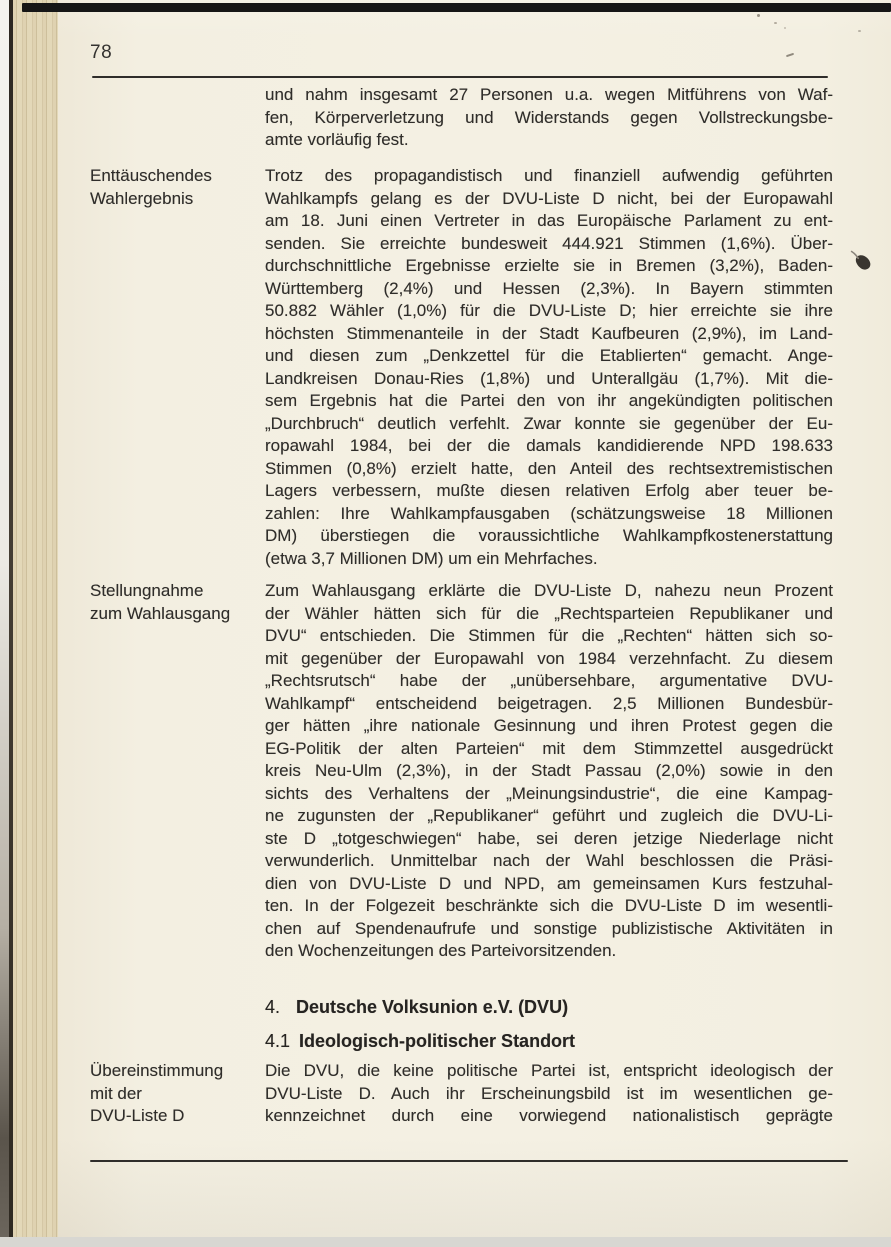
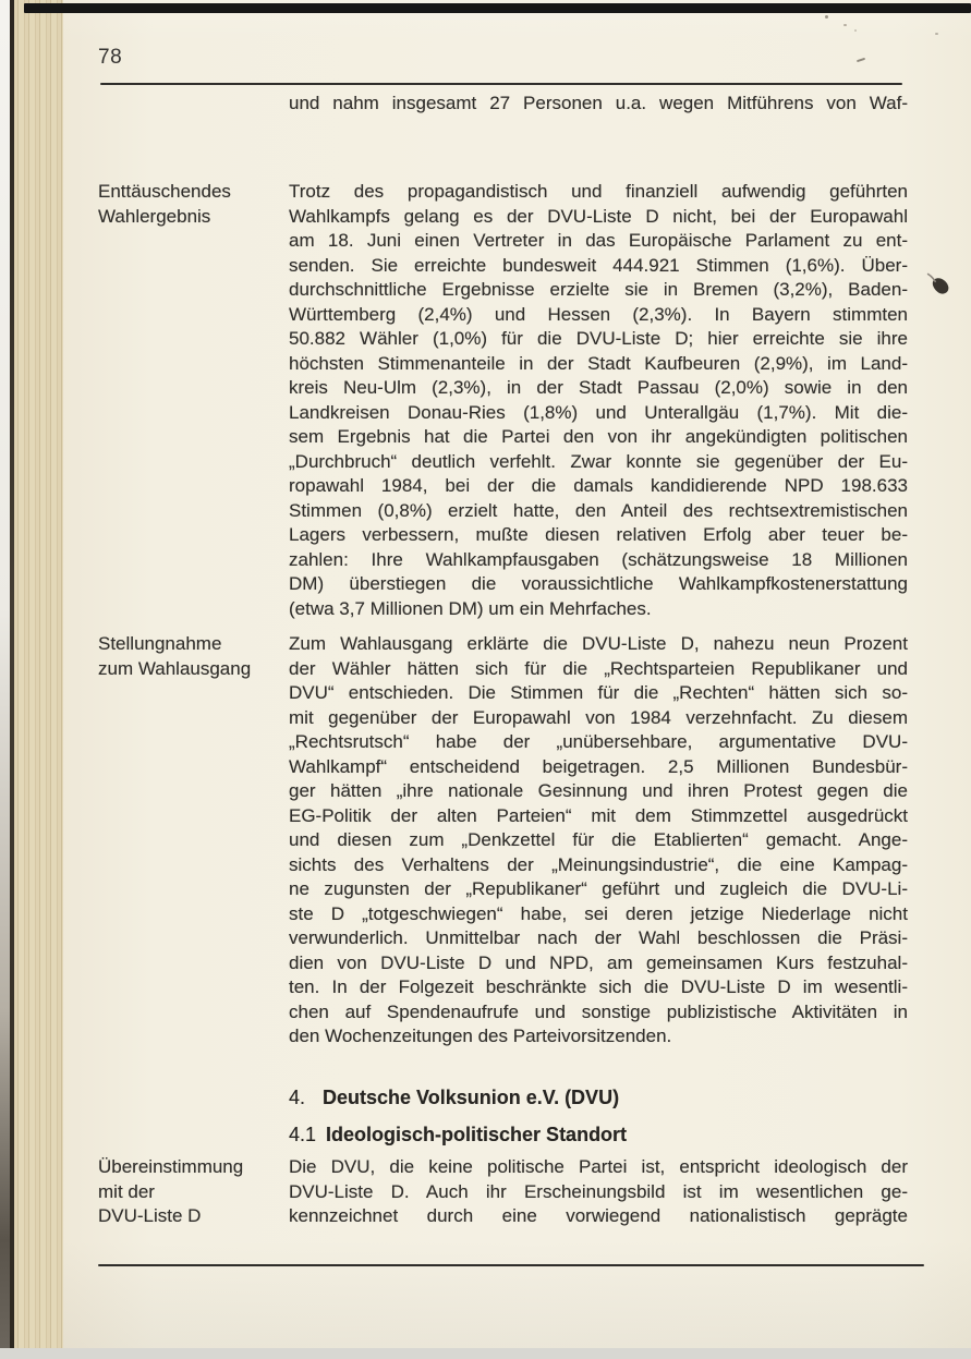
  78
  und nahm insgesamt 27 Personen u.a. wegen Mitführens von Waf-
- fen, Körperverletzung und Widerstands gegen Vollstreckungsbe-
- amte vorläufig fest.
  Enttäuschendes
  Wahlergebnis
  Trotz des propagandistisch und finanziell aufwendig geführten
  Wahlkampfs gelang es der DVU-Liste D nicht, bei der Europawahl
  am 18. Juni einen Vertreter in das Europäische Parlament zu ent-
  senden. Sie erreichte bundesweit 444.921 Stimmen (1,6%). Über-
  durchschnittliche Ergebnisse erzielte sie in Bremen (3,2%), Baden-
  Württemberg (2,4%) und Hessen (2,3%). In Bayern stimmten
  50.882 Wähler (1,0%) für die DVU-Liste D; hier erreichte sie ihre
  höchsten Stimmenanteile in der Stadt Kaufbeuren (2,9%), im Land-
- und diesen zum „Denkzettel für die Etablierten“ gemacht. Ange-
+ kreis Neu-Ulm (2,3%), in der Stadt Passau (2,0%) sowie in den
  Landkreisen Donau-Ries (1,8%) und Unterallgäu (1,7%). Mit die-
  sem Ergebnis hat die Partei den von ihr angekündigten politischen
  „Durchbruch“ deutlich verfehlt. Zwar konnte sie gegenüber der Eu-
  ropawahl 1984, bei der die damals kandidierende NPD 198.633
  Stimmen (0,8%) erzielt hatte, den Anteil des rechtsextremistischen
  Lagers verbessern, mußte diesen relativen Erfolg aber teuer be-
  zahlen: Ihre Wahlkampfausgaben (schätzungsweise 18 Millionen
  DM) überstiegen die voraussichtliche Wahlkampfkostenerstattung
  (etwa 3,7 Millionen DM) um ein Mehrfaches.
  Stellungnahme
  zum Wahlausgang
  Zum Wahlausgang erklärte die DVU-Liste D, nahezu neun Prozent
  der Wähler hätten sich für die „Rechtsparteien Republikaner und
  DVU“ entschieden. Die Stimmen für die „Rechten“ hätten sich so-
  mit gegenüber der Europawahl von 1984 verzehnfacht. Zu diesem
  „Rechtsrutsch“ habe der „unübersehbare, argumentative DVU-
  Wahlkampf“ entscheidend beigetragen. 2,5 Millionen Bundesbür-
  ger hätten „ihre nationale Gesinnung und ihren Protest gegen die
  EG-Politik der alten Parteien“ mit dem Stimmzettel ausgedrückt
- kreis Neu-Ulm (2,3%), in der Stadt Passau (2,0%) sowie in den
+ und diesen zum „Denkzettel für die Etablierten“ gemacht. Ange-
  sichts des Verhaltens der „Meinungsindustrie“, die eine Kampag-
  ne zugunsten der „Republikaner“ geführt und zugleich die DVU-Li-
  ste D „totgeschwiegen“ habe, sei deren jetzige Niederlage nicht
  verwunderlich. Unmittelbar nach der Wahl beschlossen die Präsi-
  dien von DVU-Liste D und NPD, am gemeinsamen Kurs festzuhal-
  ten. In der Folgezeit beschränkte sich die DVU-Liste D im wesentli-
  chen auf Spendenaufrufe und sonstige publizistische Aktivitäten in
  den Wochenzeitungen des Parteivorsitzenden.
  4. Deutsche Volksunion e.V. (DVU)
  4.1 Ideologisch-politischer Standort
  Übereinstimmung
  mit der
  DVU-Liste D
  Die DVU, die keine politische Partei ist, entspricht ideologisch der
  DVU-Liste D. Auch ihr Erscheinungsbild ist im wesentlichen ge-
  kennzeichnet durch eine vorwiegend nationalistisch geprägte
